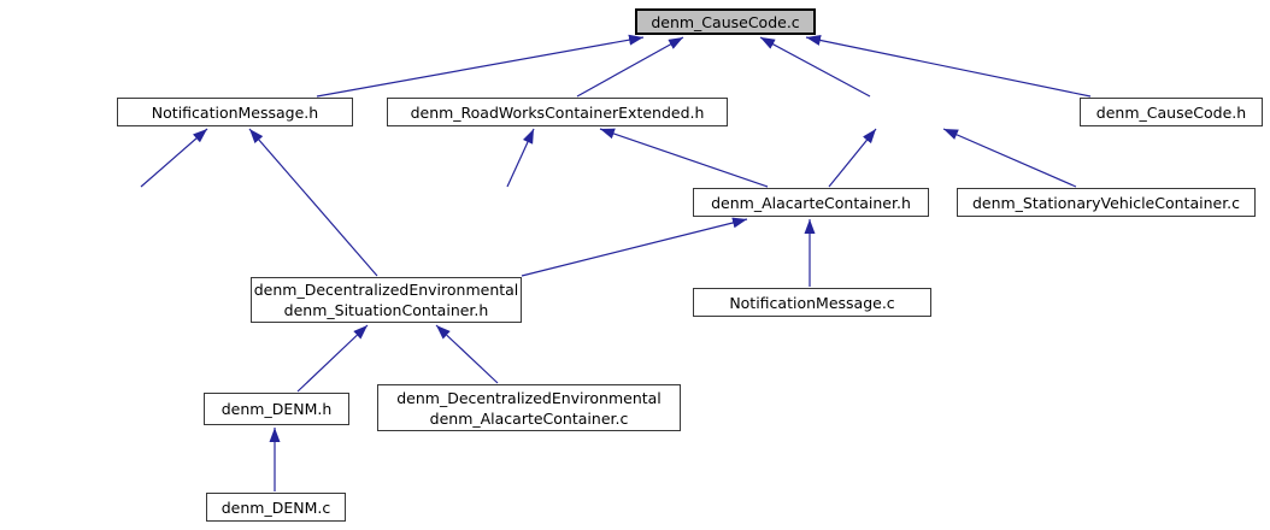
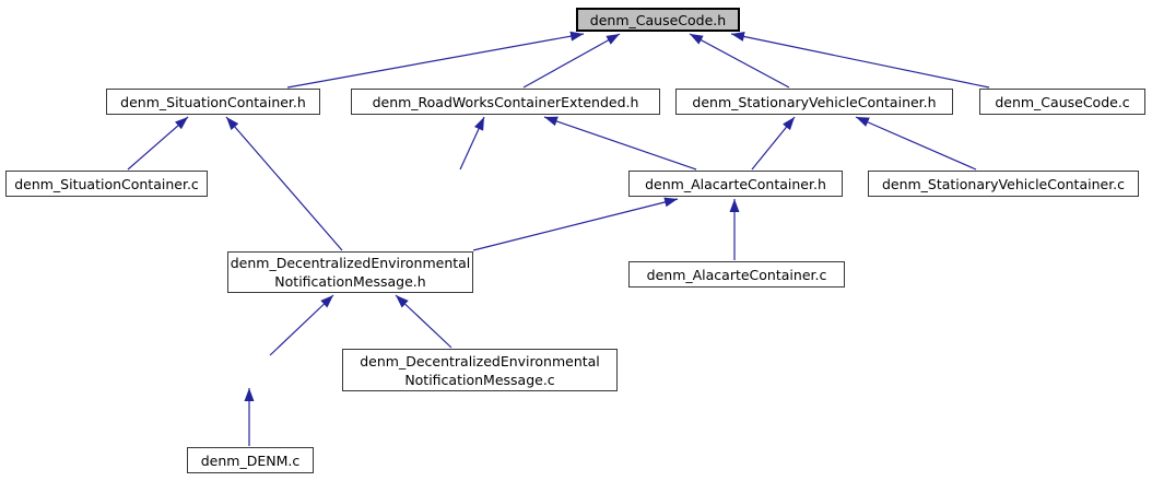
- denm_CauseCode.c
+ denm_CauseCode.h
- NotificationMessage.h
+ denm_SituationContainer.h
  denm_RoadWorksContainerExtended.h
+ denm_StationaryVehicleContainer.h
- denm_CauseCode.h
+ denm_CauseCode.c
+ denm_SituationContainer.c
  denm_AlacarteContainer.h
  denm_StationaryVehicleContainer.c
  denm_DecentralizedEnvironmental
- denm_SituationContainer.h
+ NotificationMessage.h
- NotificationMessage.c
+ denm_AlacarteContainer.c
- denm_DENM.h
  denm_DecentralizedEnvironmental
- denm_AlacarteContainer.c
+ NotificationMessage.c
  denm_DENM.c
